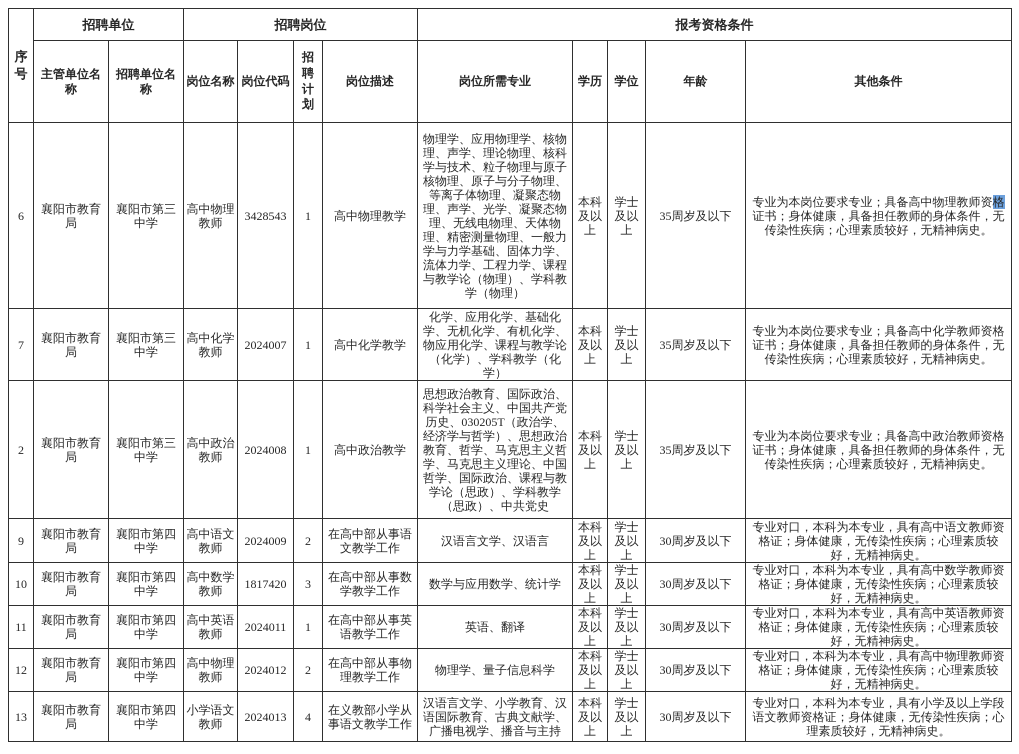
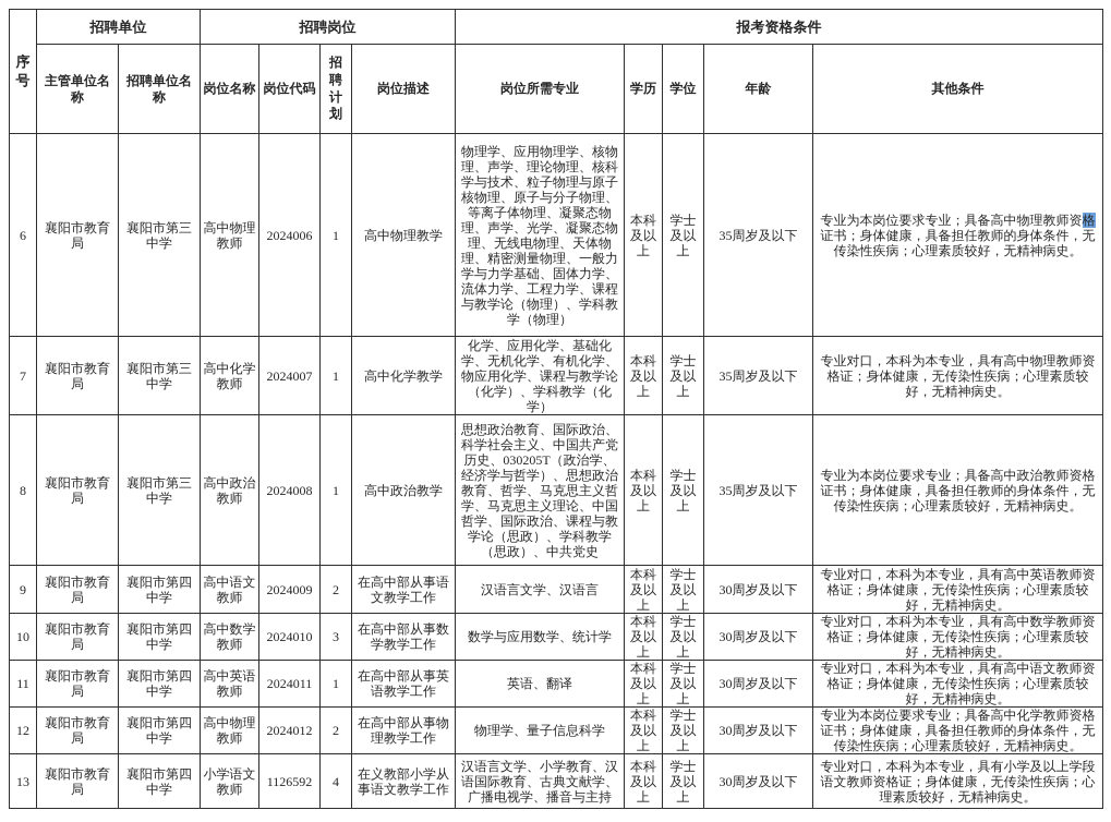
  序号	招聘单位	招聘岗位	报考资格条件
  主管单位名称	招聘单位名称	岗位名称	岗位代码	招聘计划	岗位描述	岗位所需专业	学历	学位	年龄	其他条件
- 6	襄阳市教育局	襄阳市第三中学	高中物理教师	3428543	1	高中物理教学	物理学、应用物理学、核物理、声学、理论物理、核科学与技术、粒子物理与原子核物理、原子与分子物理、等离子体物理、凝聚态物理、声学、光学、凝聚态物理、无线电物理、天体物理、精密测量物理、一般力学与力学基础、固体力学、流体力学、工程力学、课程与教学论（物理）、学科教学（物理）	本科及以上	学士及以上	35周岁及以下	专业为本岗位要求专业；具备高中物理教师资格证书；身体健康，具备担任教师的身体条件，无传染性疾病；心理素质较好，无精神病史。
+ 6	襄阳市教育局	襄阳市第三中学	高中物理教师	2024006	1	高中物理教学	物理学、应用物理学、核物理、声学、理论物理、核科学与技术、粒子物理与原子核物理、原子与分子物理、等离子体物理、凝聚态物理、声学、光学、凝聚态物理、无线电物理、天体物理、精密测量物理、一般力学与力学基础、固体力学、流体力学、工程力学、课程与教学论（物理）、学科教学（物理）	本科及以上	学士及以上	35周岁及以下	专业为本岗位要求专业；具备高中物理教师资格证书；身体健康，具备担任教师的身体条件，无传染性疾病；心理素质较好，无精神病史。
- 7	襄阳市教育局	襄阳市第三中学	高中化学教师	2024007	1	高中化学教学	化学、应用化学、基础化学、无机化学、有机化学、物应用化学、课程与教学论（化学）、学科教学（化学）	本科及以上	学士及以上	35周岁及以下	专业为本岗位要求专业；具备高中化学教师资格证书；身体健康，具备担任教师的身体条件，无传染性疾病；心理素质较好，无精神病史。
+ 7	襄阳市教育局	襄阳市第三中学	高中化学教师	2024007	1	高中化学教学	化学、应用化学、基础化学、无机化学、有机化学、物应用化学、课程与教学论（化学）、学科教学（化学）	本科及以上	学士及以上	35周岁及以下	专业对口，本科为本专业，具有高中物理教师资格证；身体健康，无传染性疾病；心理素质较好，无精神病史。
- 2	襄阳市教育局	襄阳市第三中学	高中政治教师	2024008	1	高中政治教学	思想政治教育、国际政治、科学社会主义、中国共产党历史、030205T（政治学、经济学与哲学）、思想政治教育、哲学、马克思主义哲学、马克思主义理论、中国哲学、国际政治、课程与教学论（思政）、学科教学（思政）、中共党史	本科及以上	学士及以上	35周岁及以下	专业为本岗位要求专业；具备高中政治教师资格证书；身体健康，具备担任教师的身体条件，无传染性疾病；心理素质较好，无精神病史。
+ 8	襄阳市教育局	襄阳市第三中学	高中政治教师	2024008	1	高中政治教学	思想政治教育、国际政治、科学社会主义、中国共产党历史、030205T（政治学、经济学与哲学）、思想政治教育、哲学、马克思主义哲学、马克思主义理论、中国哲学、国际政治、课程与教学论（思政）、学科教学（思政）、中共党史	本科及以上	学士及以上	35周岁及以下	专业为本岗位要求专业；具备高中政治教师资格证书；身体健康，具备担任教师的身体条件，无传染性疾病；心理素质较好，无精神病史。
- 9	襄阳市教育局	襄阳市第四中学	高中语文教师	2024009	2	在高中部从事语文教学工作	汉语言文学、汉语言	本科及以上	学士及以上	30周岁及以下	专业对口，本科为本专业，具有高中语文教师资格证；身体健康，无传染性疾病；心理素质较好，无精神病史。
+ 9	襄阳市教育局	襄阳市第四中学	高中语文教师	2024009	2	在高中部从事语文教学工作	汉语言文学、汉语言	本科及以上	学士及以上	30周岁及以下	专业对口，本科为本专业，具有高中英语教师资格证；身体健康，无传染性疾病；心理素质较好，无精神病史。
- 10	襄阳市教育局	襄阳市第四中学	高中数学教师	1817420	3	在高中部从事数学教学工作	数学与应用数学、统计学	本科及以上	学士及以上	30周岁及以下	专业对口，本科为本专业，具有高中数学教师资格证；身体健康，无传染性疾病；心理素质较好，无精神病史。
+ 10	襄阳市教育局	襄阳市第四中学	高中数学教师	2024010	3	在高中部从事数学教学工作	数学与应用数学、统计学	本科及以上	学士及以上	30周岁及以下	专业对口，本科为本专业，具有高中数学教师资格证；身体健康，无传染性疾病；心理素质较好，无精神病史。
- 11	襄阳市教育局	襄阳市第四中学	高中英语教师	2024011	1	在高中部从事英语教学工作	英语、翻译	本科及以上	学士及以上	30周岁及以下	专业对口，本科为本专业，具有高中英语教师资格证；身体健康，无传染性疾病；心理素质较好，无精神病史。
+ 11	襄阳市教育局	襄阳市第四中学	高中英语教师	2024011	1	在高中部从事英语教学工作	英语、翻译	本科及以上	学士及以上	30周岁及以下	专业对口，本科为本专业，具有高中语文教师资格证；身体健康，无传染性疾病；心理素质较好，无精神病史。
- 12	襄阳市教育局	襄阳市第四中学	高中物理教师	2024012	2	在高中部从事物理教学工作	物理学、量子信息科学	本科及以上	学士及以上	30周岁及以下	专业对口，本科为本专业，具有高中物理教师资格证；身体健康，无传染性疾病；心理素质较好，无精神病史。
+ 12	襄阳市教育局	襄阳市第四中学	高中物理教师	2024012	2	在高中部从事物理教学工作	物理学、量子信息科学	本科及以上	学士及以上	30周岁及以下	专业为本岗位要求专业；具备高中化学教师资格证书；身体健康，具备担任教师的身体条件，无传染性疾病；心理素质较好，无精神病史。
- 13	襄阳市教育局	襄阳市第四中学	小学语文教师	2024013	4	在义教部小学从事语文教学工作	汉语言文学、小学教育、汉语国际教育、古典文献学、广播电视学、播音与主持	本科及以上	学士及以上	30周岁及以下	专业对口，本科为本专业，具有小学及以上学段语文教师资格证；身体健康，无传染性疾病；心理素质较好，无精神病史。
+ 13	襄阳市教育局	襄阳市第四中学	小学语文教师	1126592	4	在义教部小学从事语文教学工作	汉语言文学、小学教育、汉语国际教育、古典文献学、广播电视学、播音与主持	本科及以上	学士及以上	30周岁及以下	专业对口，本科为本专业，具有小学及以上学段语文教师资格证；身体健康，无传染性疾病；心理素质较好，无精神病史。
